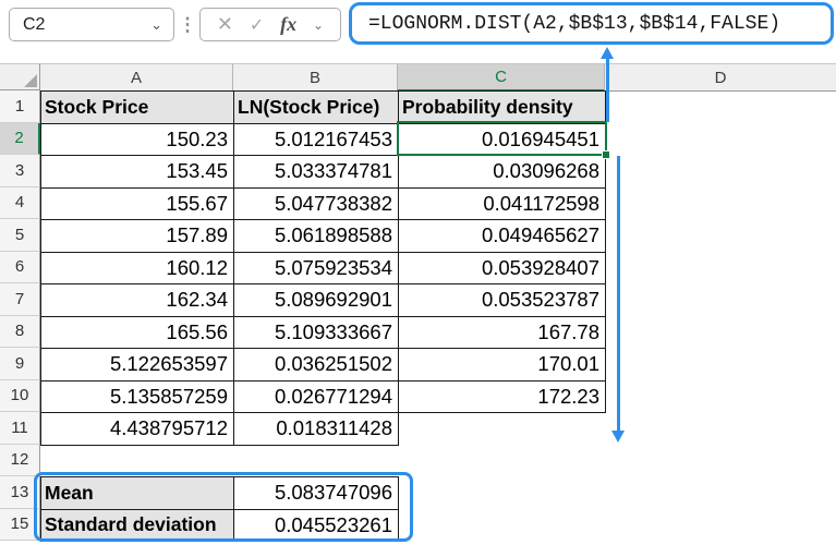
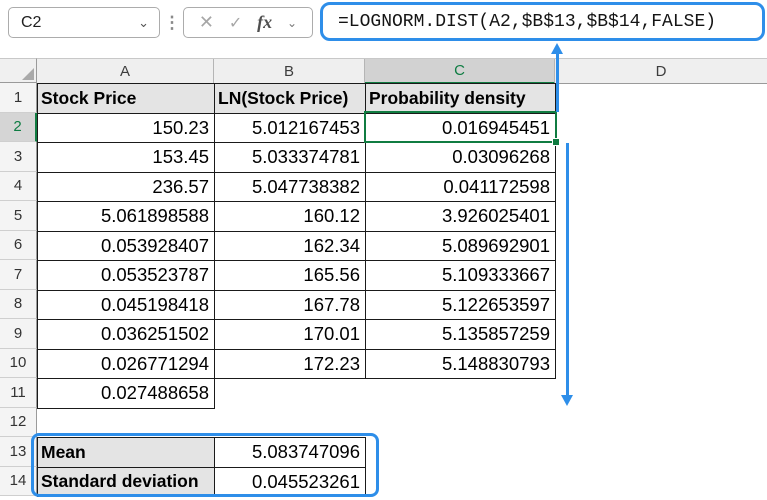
  C2
  ⌄
  ⋮
  ✕
  ✓
  fx
  ⌄
  =LOGNORM.DIST(A2,$B$13,$B$14,FALSE)
  A
  B
  C
  D
  1
  2
  3
  4
  5
  6
  7
  8
  9
  10
  11
  12
  13
- 15
+ 14
  Stock Price
  LN(Stock Price)
  Probability density
  150.23
  5.012167453
  0.016945451
  153.45
  5.033374781
  0.03096268
- 155.67
+ 236.57
  5.047738382
  0.041172598
- 157.89
  5.061898588
- 0.049465627
  160.12
- 5.075923534
+ 3.926025401
  0.053928407
  162.34
  5.089692901
  0.053523787
  165.56
  5.109333667
+ 0.045198418
  167.78
  5.122653597
  0.036251502
  170.01
  5.135857259
  0.026771294
  172.23
- 4.438795712
+ 5.148830793
- 0.018311428
+ 0.027488658
  Mean
  5.083747096
  Standard deviation
  0.045523261
